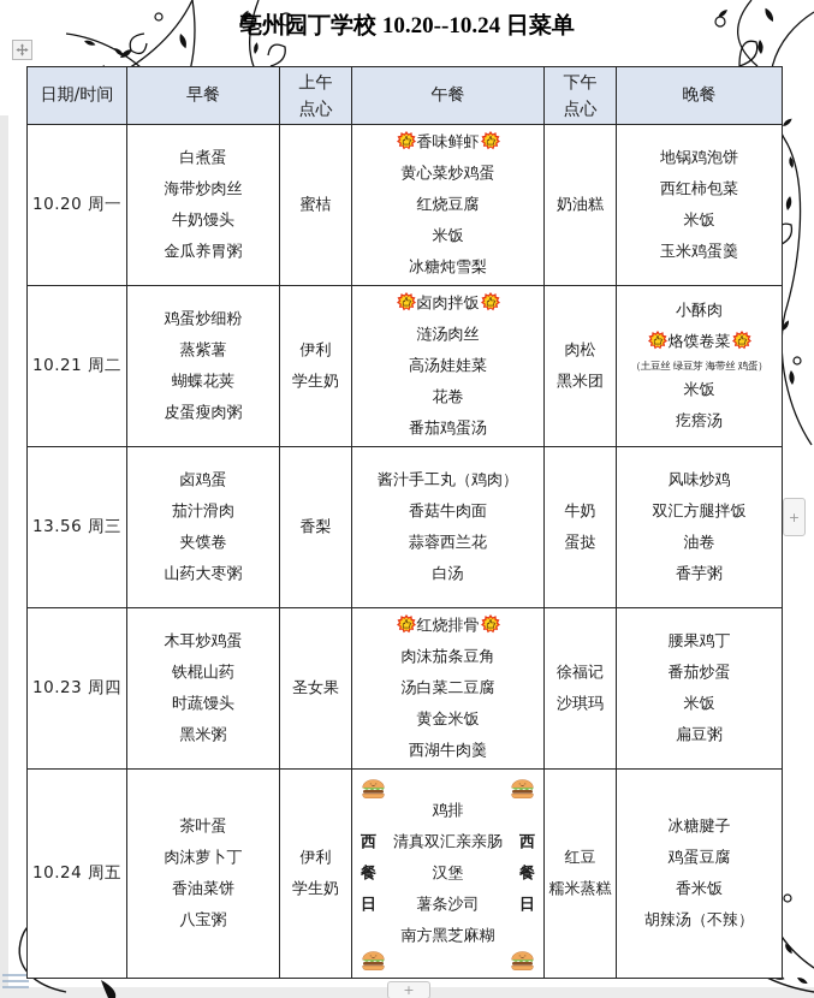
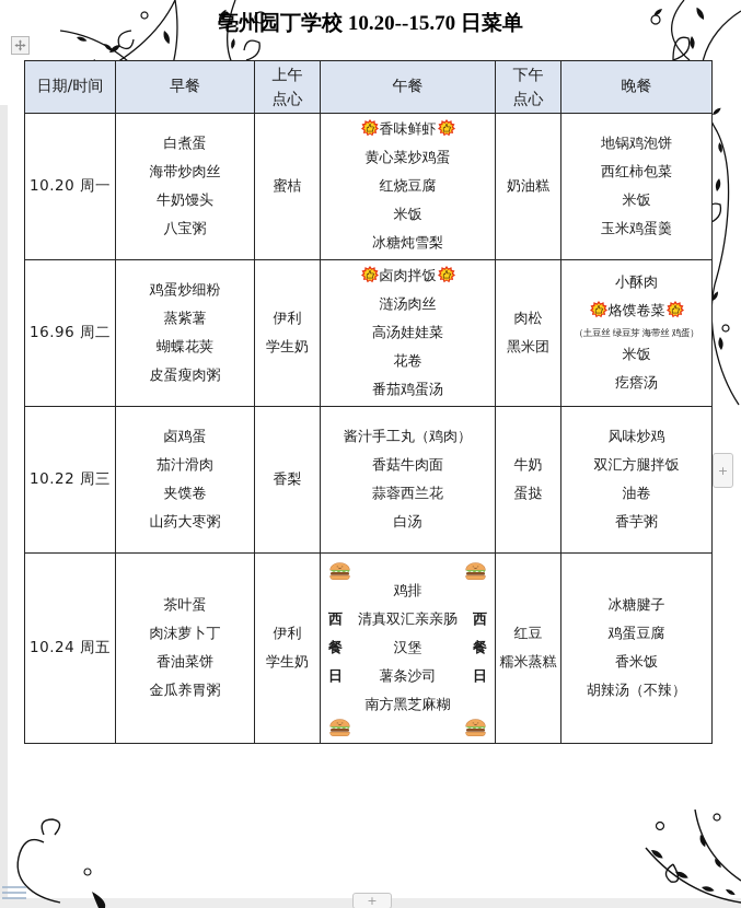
- 亳州园丁学校 10.20--10.24 日菜单
+ 亳州园丁学校 10.20--15.70 日菜单
  日期/时间	早餐	上午点心	午餐	下午点心	晚餐
- 10.20 周一	白煮蛋海带炒肉丝牛奶馒头金瓜养胃粥	蜜桔	香味鲜虾 黄心菜炒鸡蛋红烧豆腐米饭冰糖炖雪梨	奶油糕	地锅鸡泡饼西红柿包菜米饭玉米鸡蛋羹
+ 10.20 周一	白煮蛋海带炒肉丝牛奶馒头八宝粥	蜜桔	香味鲜虾 黄心菜炒鸡蛋红烧豆腐米饭冰糖炖雪梨	奶油糕	地锅鸡泡饼西红柿包菜米饭玉米鸡蛋羹
- 10.21 周二	鸡蛋炒细粉蒸紫薯蝴蝶花荚皮蛋瘦肉粥	伊利学生奶	卤肉拌饭 涟汤肉丝高汤娃娃菜花卷番茄鸡蛋汤	肉松黑米团	小酥肉 烙馍卷菜 （土豆丝 绿豆芽 海带丝 鸡蛋）米饭疙瘩汤
+ 16.96 周二	鸡蛋炒细粉蒸紫薯蝴蝶花荚皮蛋瘦肉粥	伊利学生奶	卤肉拌饭 涟汤肉丝高汤娃娃菜花卷番茄鸡蛋汤	肉松黑米团	小酥肉 烙馍卷菜 （土豆丝 绿豆芽 海带丝 鸡蛋）米饭疙瘩汤
- 13.56 周三	卤鸡蛋茄汁滑肉夹馍卷山药大枣粥	香梨	酱汁手工丸（鸡肉）香菇牛肉面蒜蓉西兰花白汤	牛奶蛋挞	风味炒鸡双汇方腿拌饭油卷香芋粥
+ 10.22 周三	卤鸡蛋茄汁滑肉夹馍卷山药大枣粥	香梨	酱汁手工丸（鸡肉）香菇牛肉面蒜蓉西兰花白汤	牛奶蛋挞	风味炒鸡双汇方腿拌饭油卷香芋粥
- 10.23 周四	木耳炒鸡蛋铁棍山药时蔬馒头黑米粥	圣女果	红烧排骨 肉沫茄条豆角汤白菜二豆腐黄金米饭西湖牛肉羹	徐福记沙琪玛	腰果鸡丁番茄炒蛋米饭扁豆粥
- 10.24 周五	茶叶蛋肉沫萝卜丁香油菜饼八宝粥	伊利学生奶	西餐日西餐日鸡排清真双汇亲亲肠汉堡薯条沙司南方黑芝麻糊	红豆糯米蒸糕	冰糖腱子鸡蛋豆腐香米饭胡辣汤（不辣）
+ 10.24 周五	茶叶蛋肉沫萝卜丁香油菜饼金瓜养胃粥	伊利学生奶	西餐日西餐日鸡排清真双汇亲亲肠汉堡薯条沙司南方黑芝麻糊	红豆糯米蒸糕	冰糖腱子鸡蛋豆腐香米饭胡辣汤（不辣）
  +
  +
